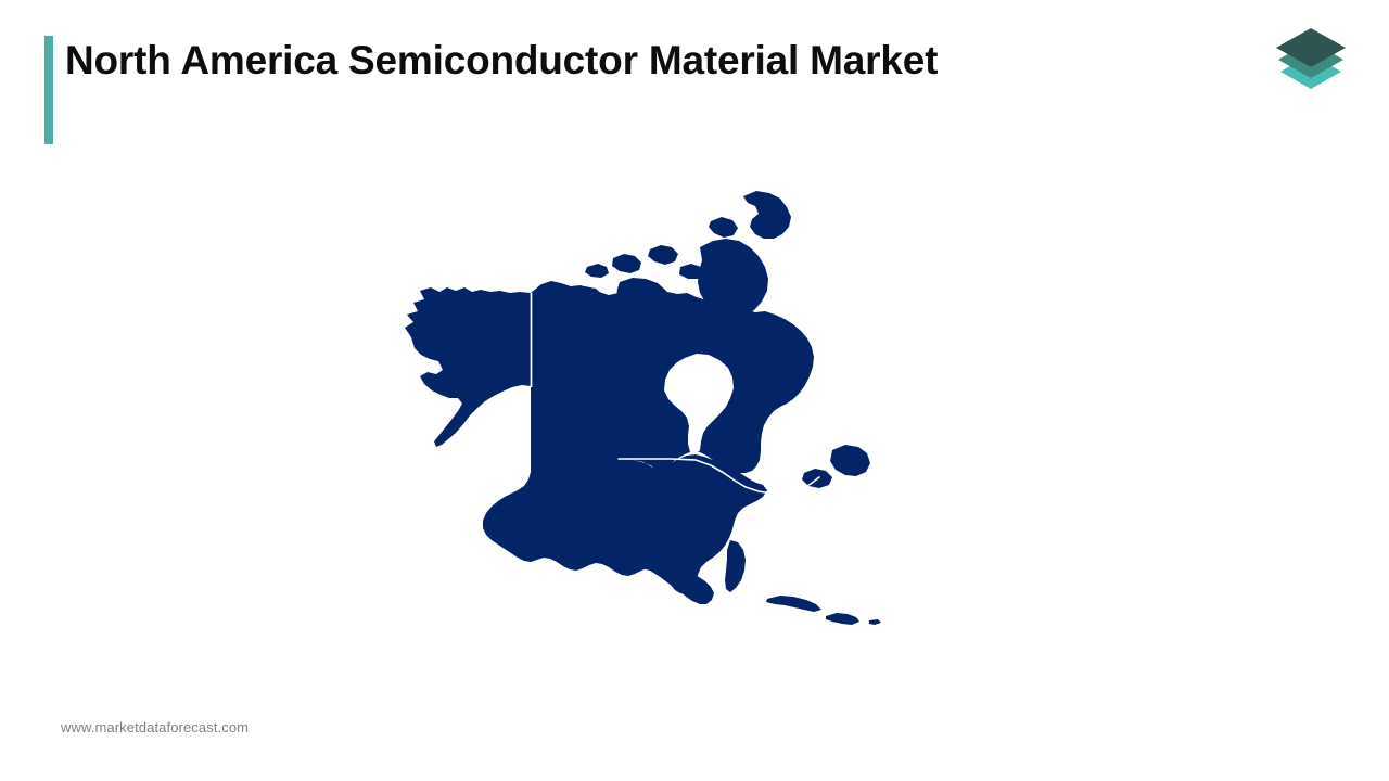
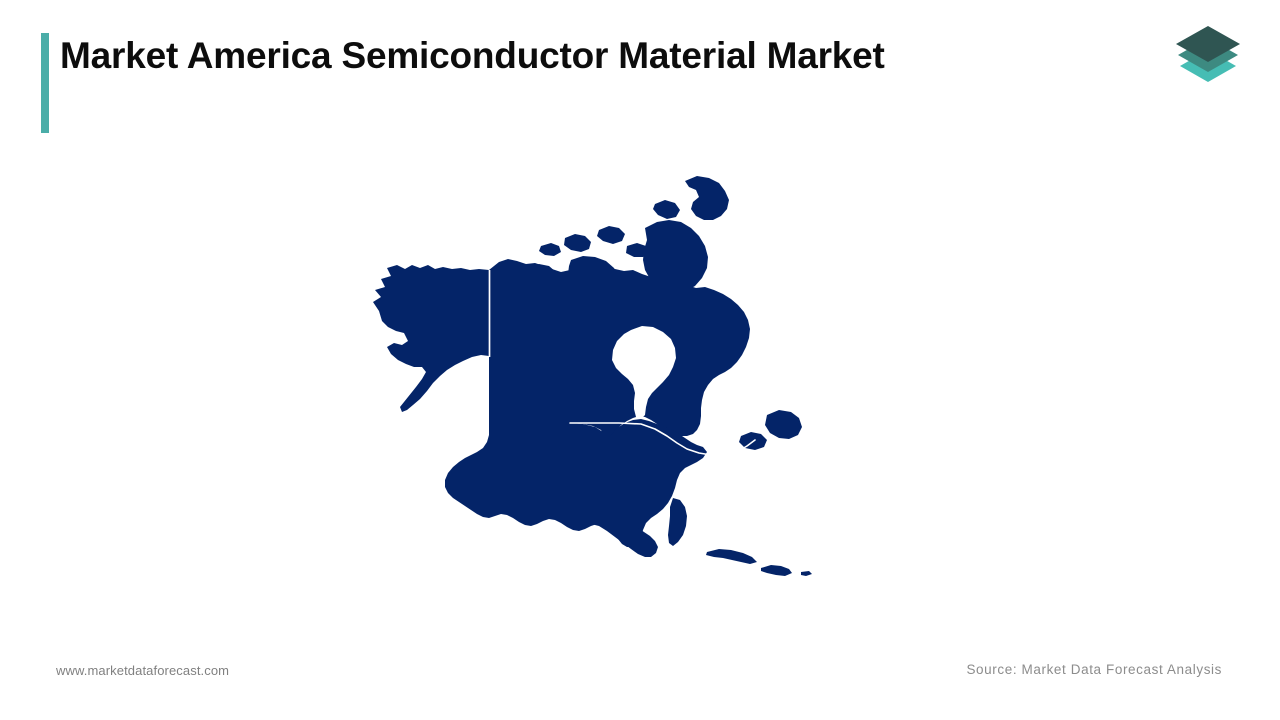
- North America Semiconductor Material Market
+ Market America Semiconductor Material Market
  www.marketdataforecast.com
+ Source: Market Data Forecast Analysis
